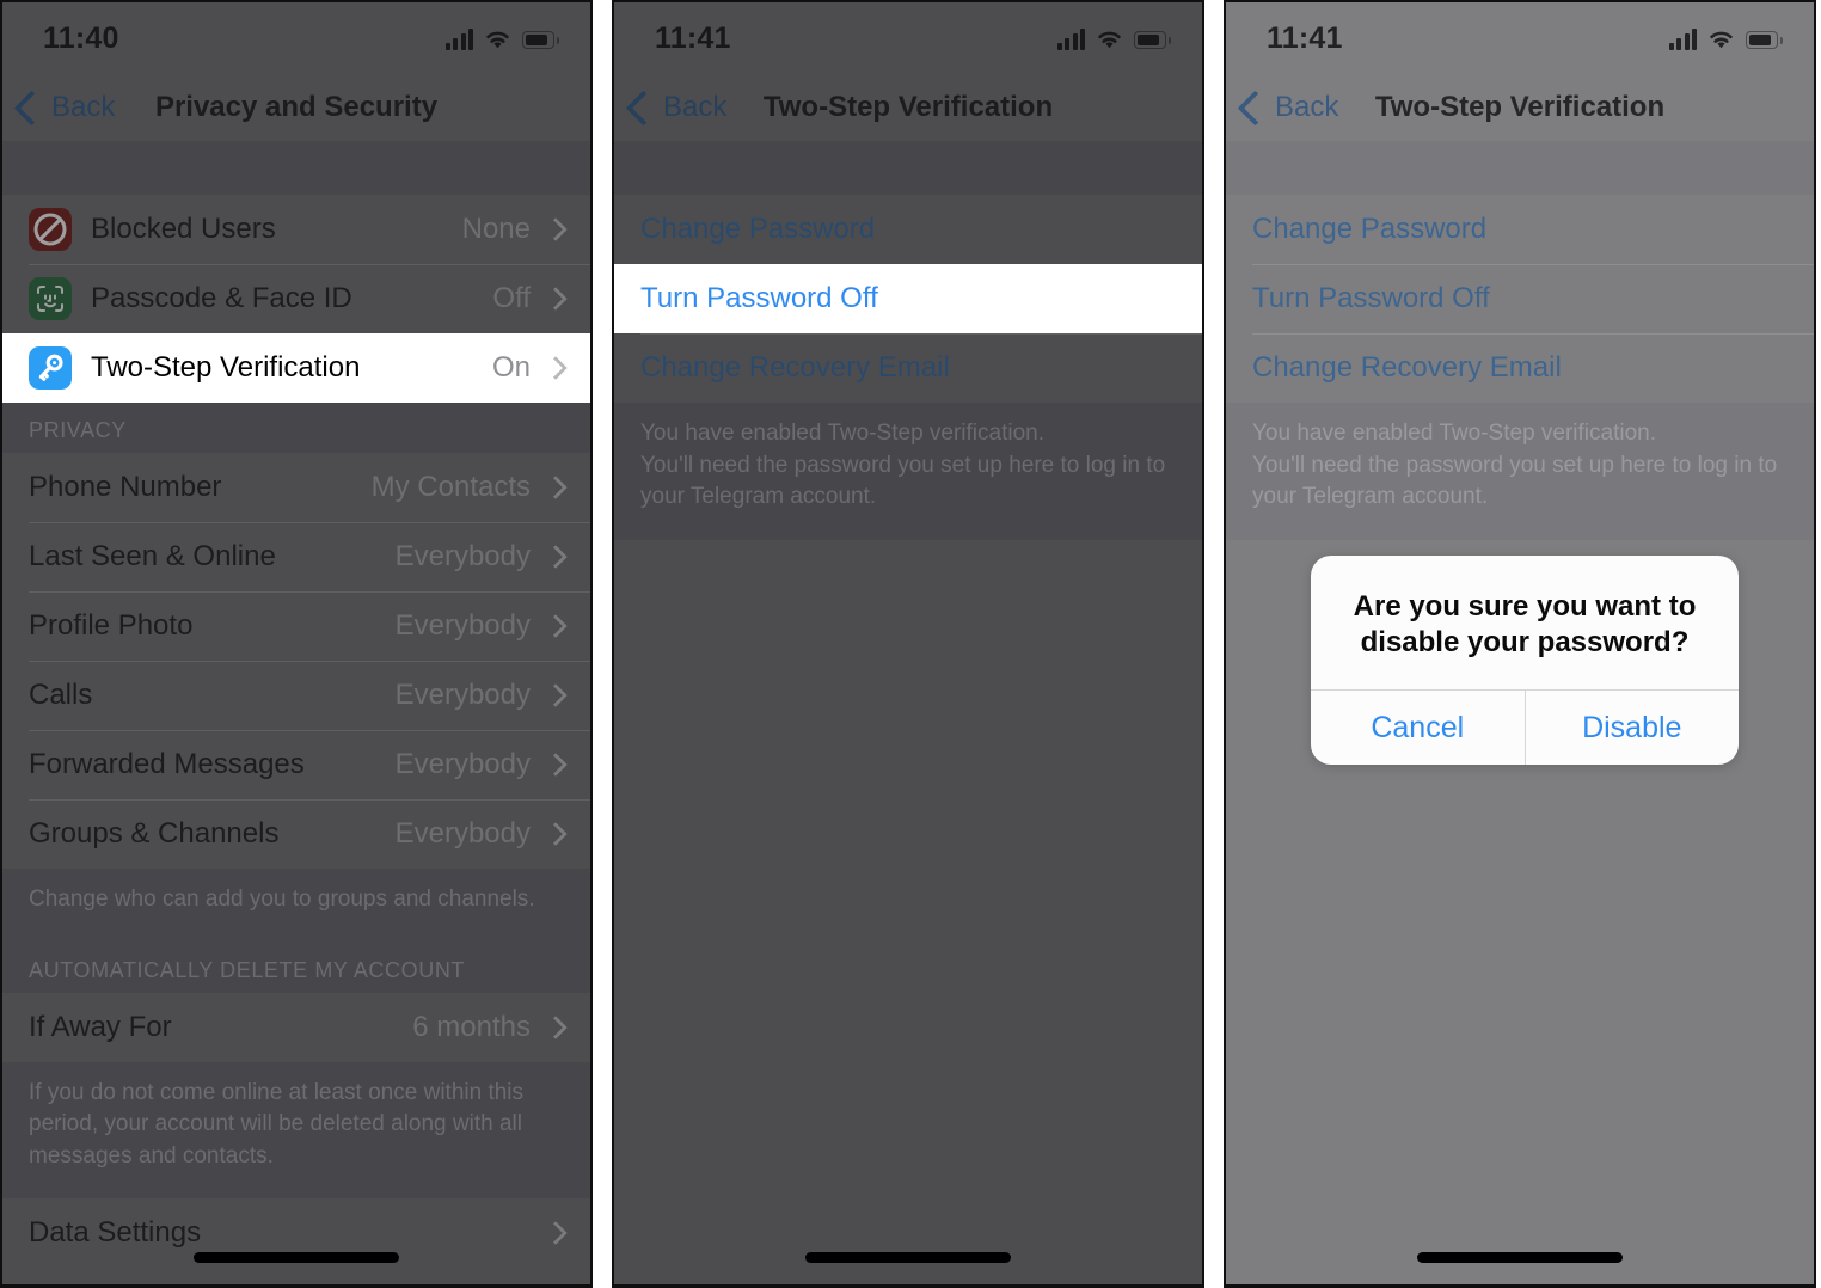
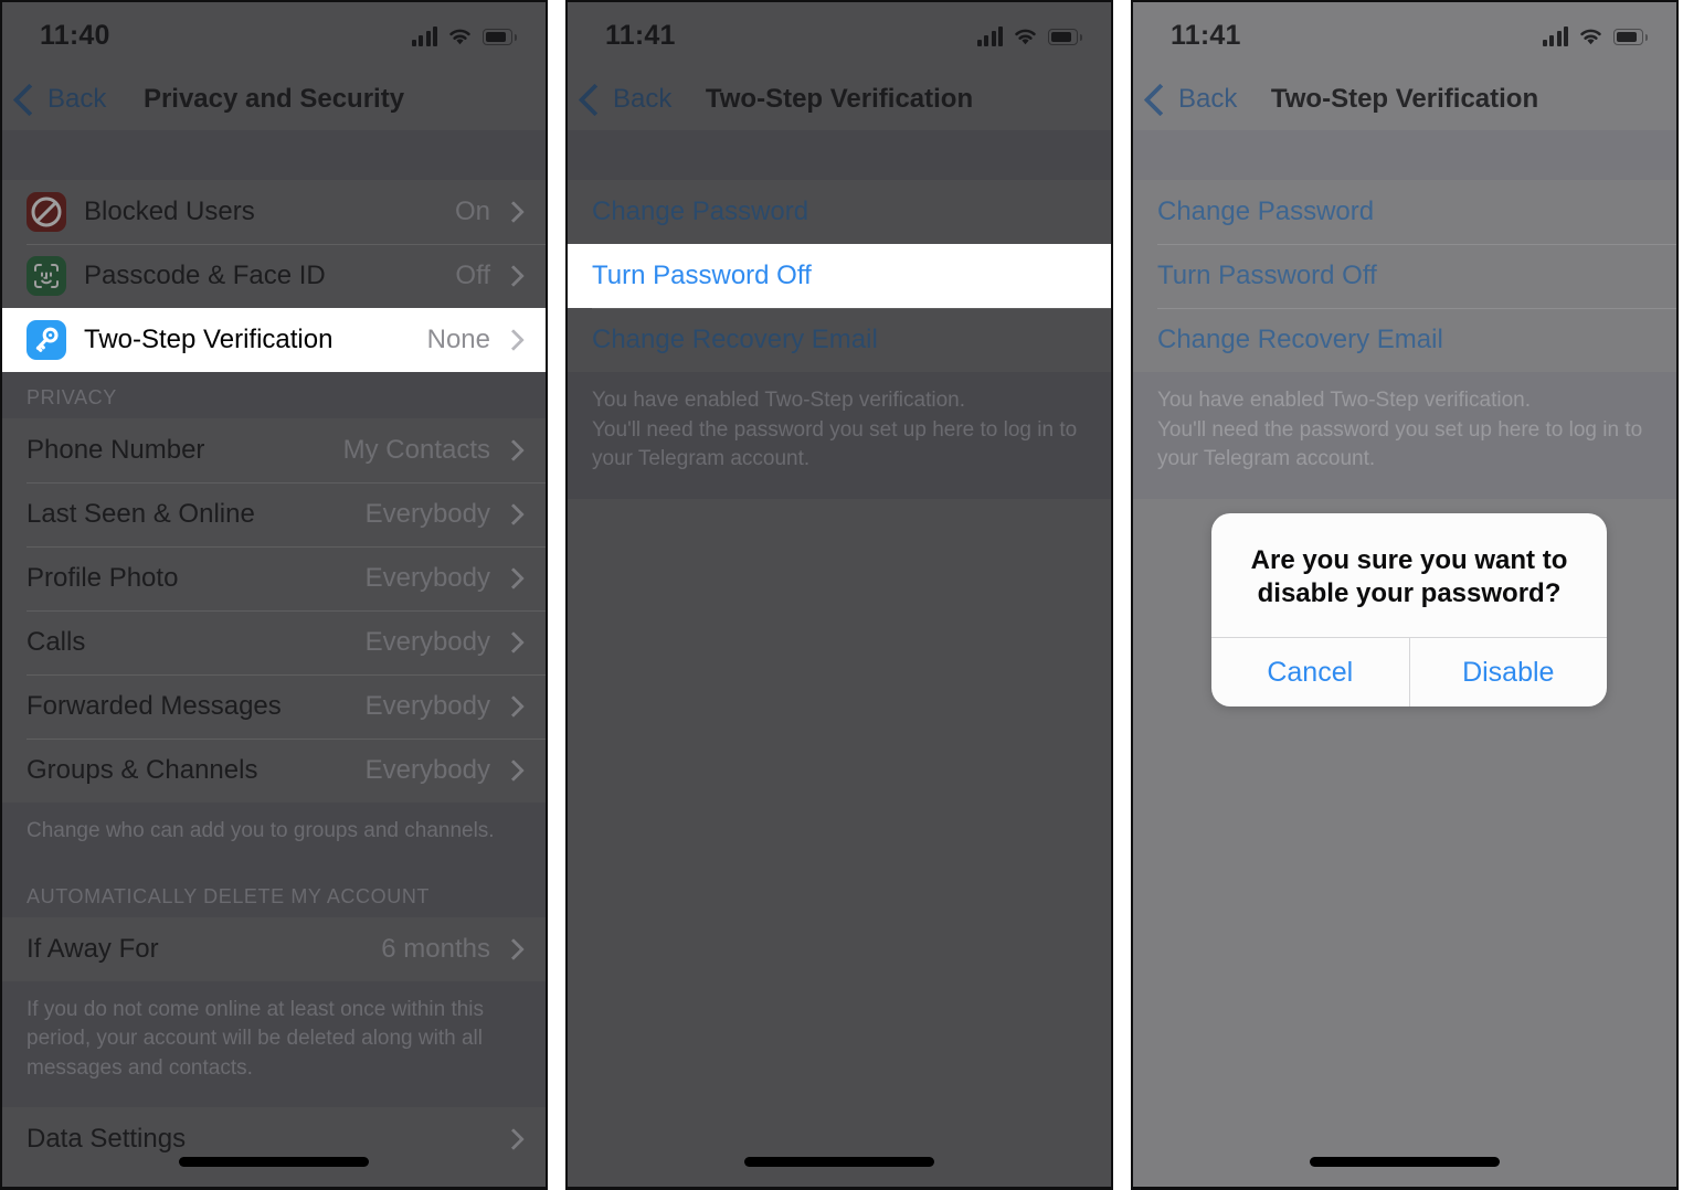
  11:40
  Back
  Privacy and Security
  Blocked Users
- None
+ On
  Passcode & Face ID
  Off
  Two-Step Verification
- On
+ None
  PRIVACY
  Phone Number
  My Contacts
  Last Seen & Online
  Everybody
  Profile Photo
  Everybody
  Calls
  Everybody
  Forwarded Messages
  Everybody
  Groups & Channels
  Everybody
  Change who can add you to groups and channels.
  AUTOMATICALLY DELETE MY ACCOUNT
  If Away For
  6 months
  If you do not come online at least once within this period, your account will be deleted along with all messages and contacts.
  Data Settings
  11:41
  Back
  Two-Step Verification
  Change Password
  Turn Password Off
  Change Recovery Email
  You have enabled Two-Step verification.
  You'll need the password you set up here to log in to your Telegram account.
  11:41
  Back
  Two-Step Verification
  Change Password
  Turn Password Off
  Change Recovery Email
  You have enabled Two-Step verification.
  You'll need the password you set up here to log in to your Telegram account.
  Are you sure you want to disable your password?
  Cancel
  Disable
